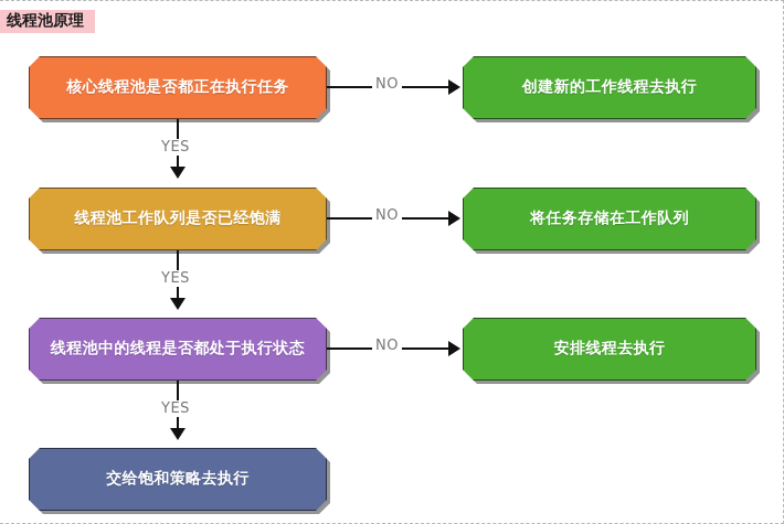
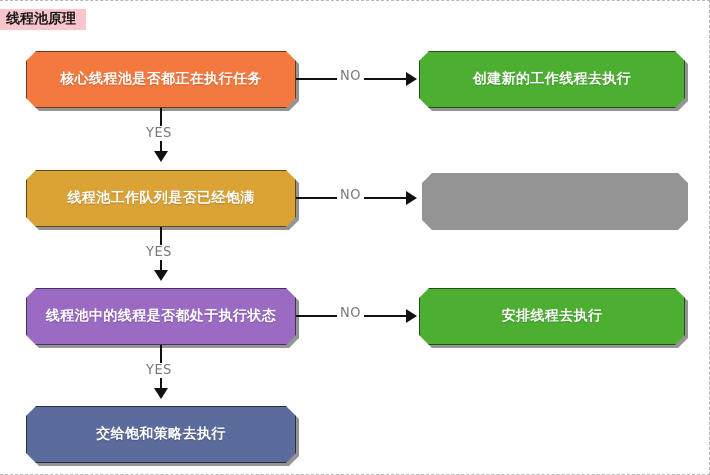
  线程池原理
  核心线程池是否都正在执行任务
  创建新的工作线程去执行
  NO
  YES
  线程池工作队列是否已经饱满
- 将任务存储在工作队列
  NO
  YES
  线程池中的线程是否都处于执行状态
  安排线程去执行
  NO
  YES
  交给饱和策略去执行
